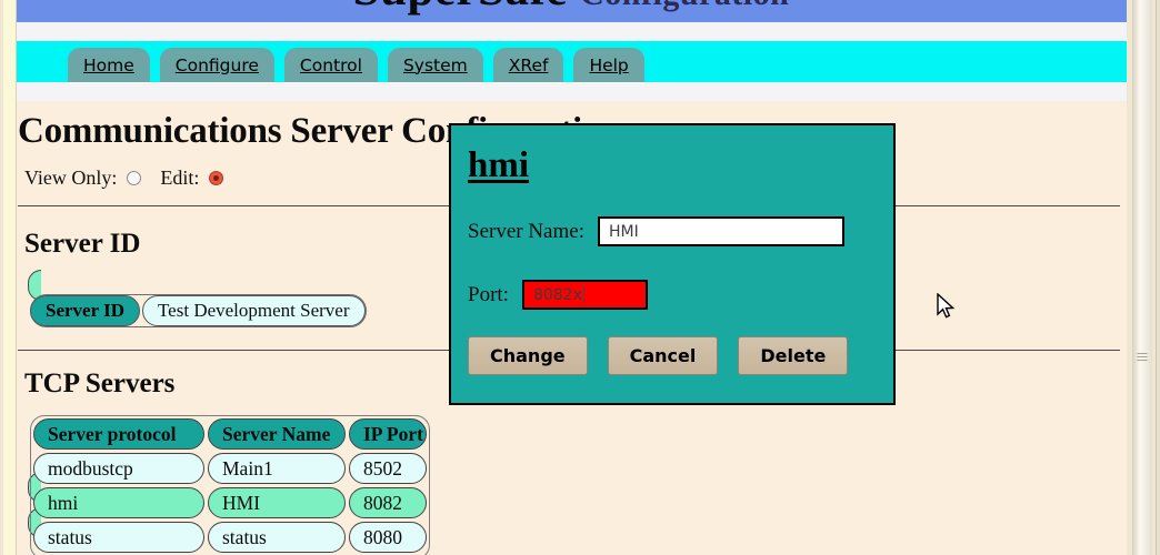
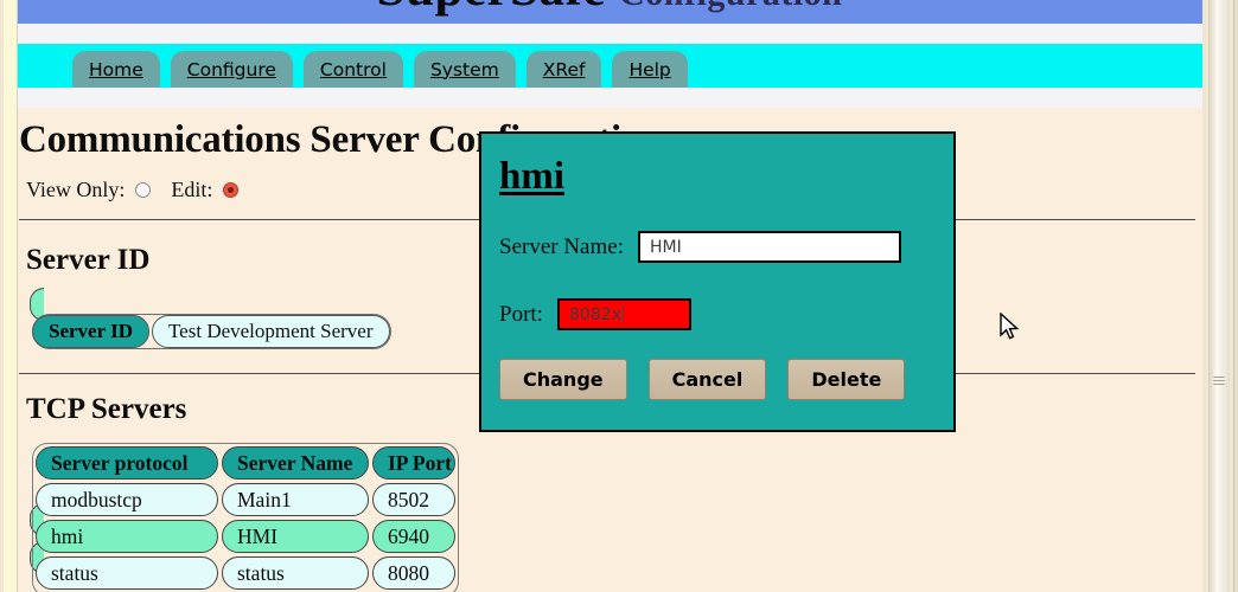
  Home
  Configure
  Control
  System
  XRef
  Help
  View Only:
  Edit:
  Server ID
  Server ID
  Test Development Server
  TCP Servers
  Server protocol
  Server Name
  IP Port
  modbustcp
  Main1
  8502
  hmi
  HMI
- 8082
+ 6940
  status
  status
  8080
  hmi
  Server Name:
  HMI
  Port:
  8082x
  Change
  Cancel
  Delete
